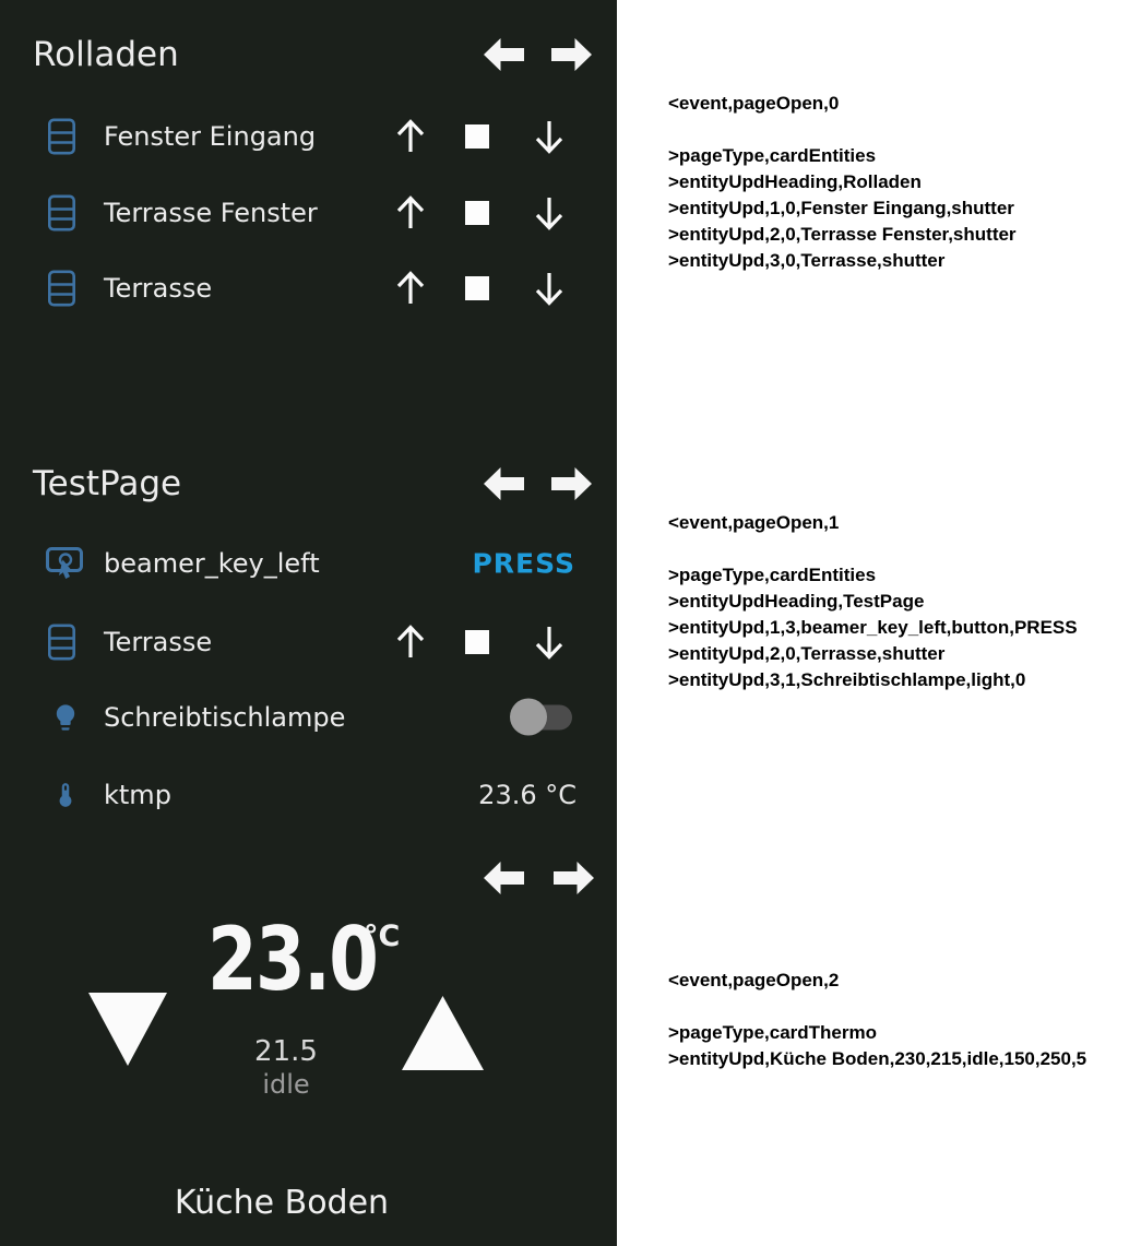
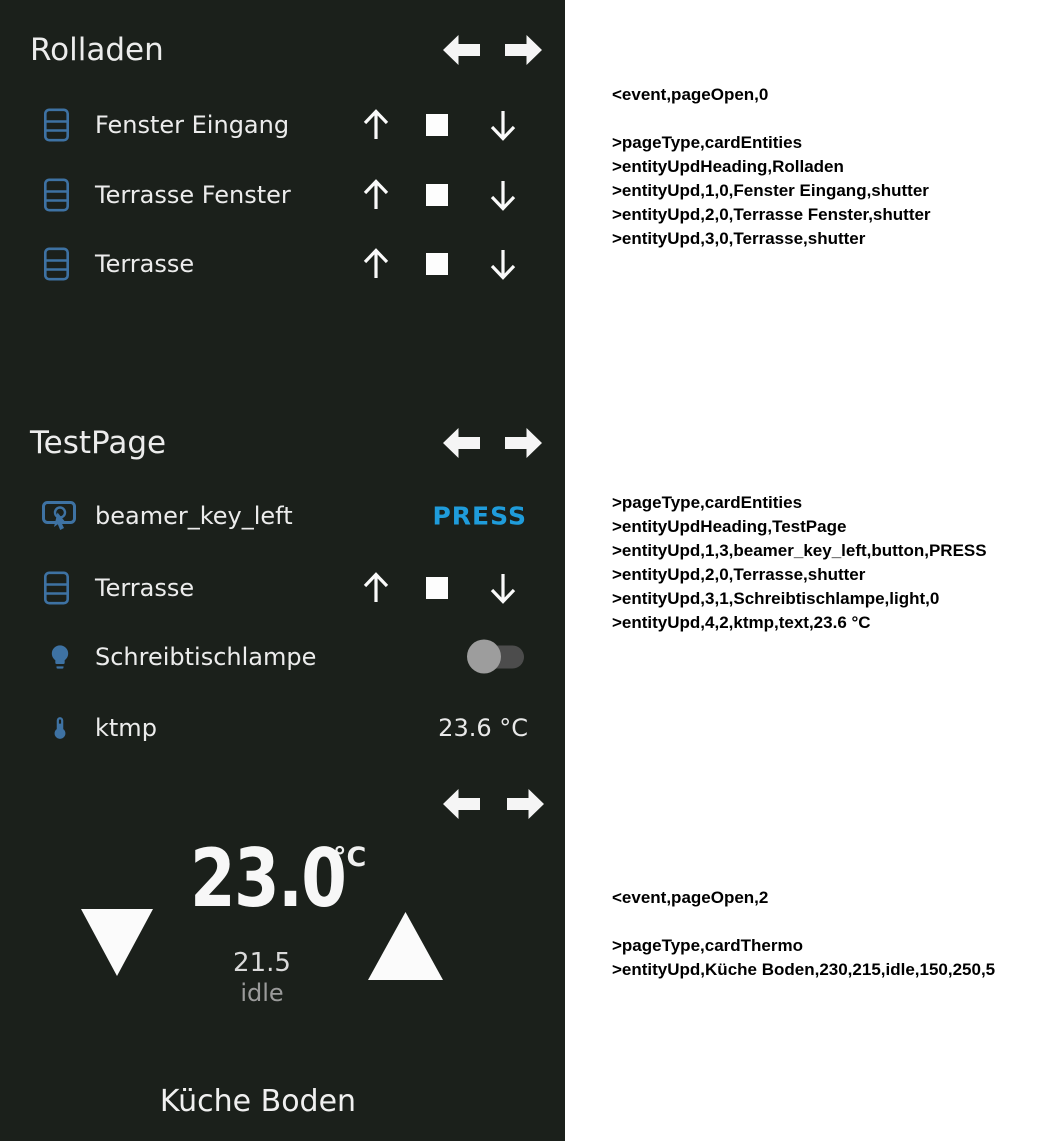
  Rolladen
  Fenster Eingang
  Terrasse Fenster
  Terrasse
  TestPage
  beamer_key_left
  PRESS
  Terrasse
  Schreibtischlampe
  ktmp
  23.6 °C
  23.0
  °C
  21.5
  idle
  Küche Boden
  <event,pageOpen,0
  >pageType,cardEntities
  >entityUpdHeading,Rolladen
  >entityUpd,1,0,Fenster Eingang,shutter
  >entityUpd,2,0,Terrasse Fenster,shutter
  >entityUpd,3,0,Terrasse,shutter
- <event,pageOpen,1
  >pageType,cardEntities
  >entityUpdHeading,TestPage
  >entityUpd,1,3,beamer_key_left,button,PRESS
  >entityUpd,2,0,Terrasse,shutter
  >entityUpd,3,1,Schreibtischlampe,light,0
+ >entityUpd,4,2,ktmp,text,23.6 °C
  <event,pageOpen,2
  >pageType,cardThermo
  >entityUpd,Küche Boden,230,215,idle,150,250,5
